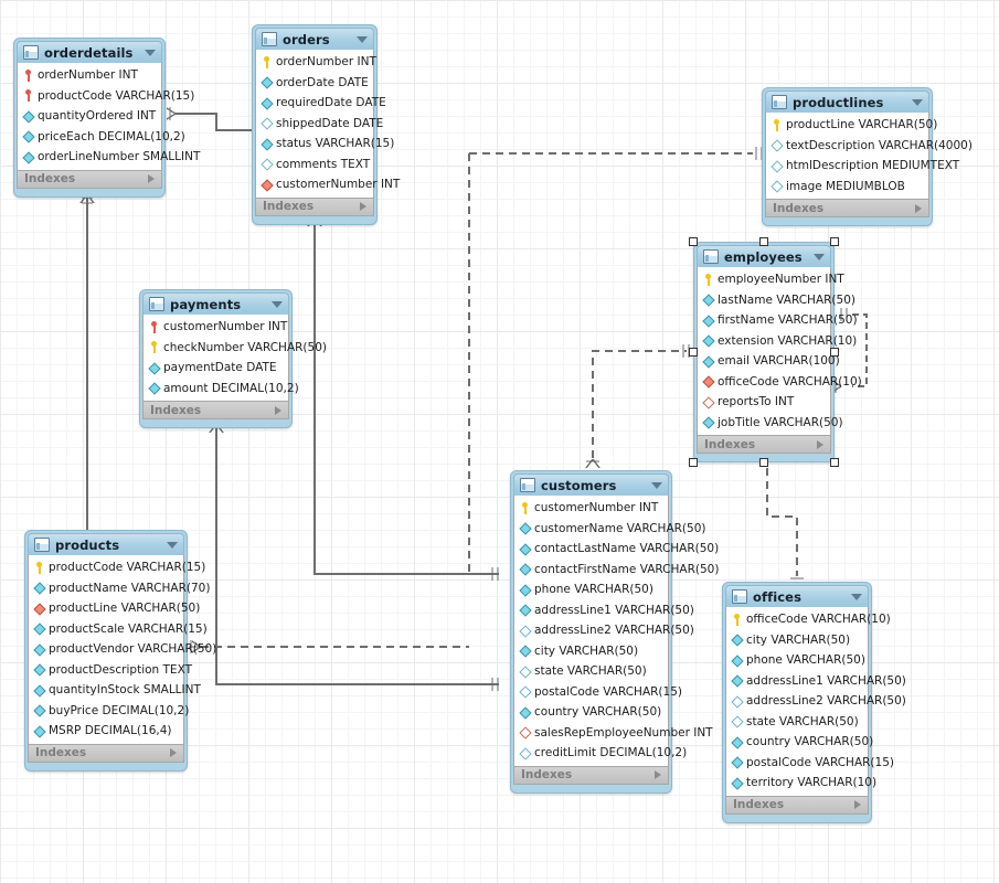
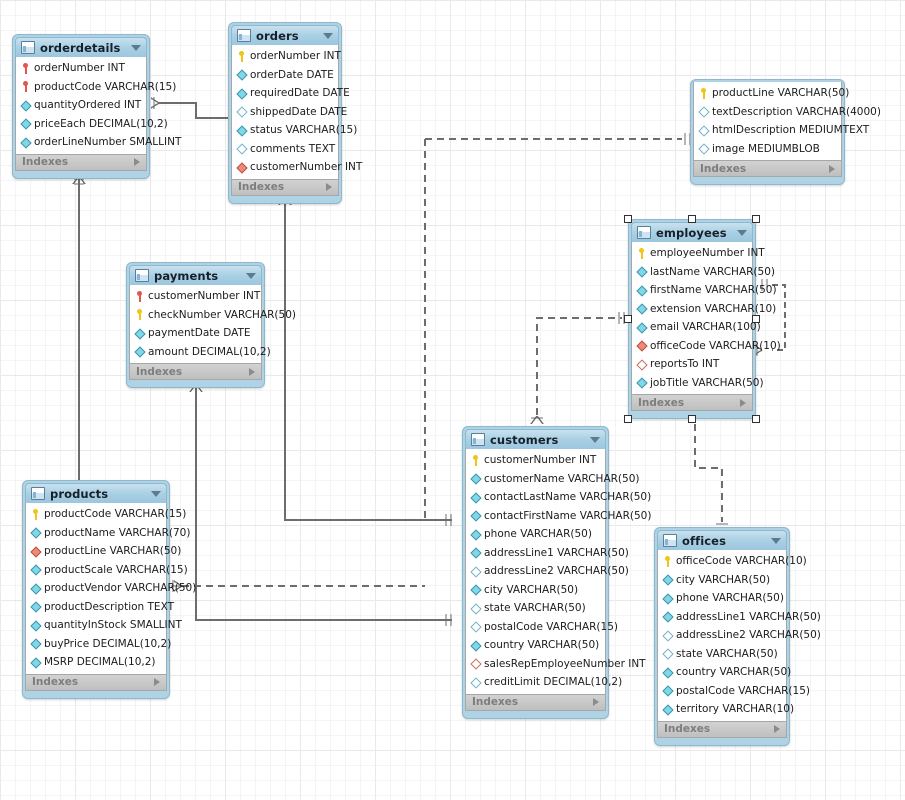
  orderdetails
  orderNumber INT
  productCode VARCHAR(15)
  quantityOrdered INT
  priceEach DECIMAL(10,2)
  orderLineNumber SMALLINT
  Indexes
  orders
  orderNumber INT
  orderDate DATE
  requiredDate DATE
  shippedDate DATE
  status VARCHAR(15)
  comments TEXT
  customerNumber INT
  Indexes
- productlines
  productLine VARCHAR(50)
  textDescription VARCHAR(4000)
  htmlDescription MEDIUMTEXT
  image MEDIUMBLOB
  Indexes
  employees
  employeeNumber INT
  lastName VARCHAR(50)
  firstName VARCHAR(50)
  extension VARCHAR(10)
  email VARCHAR(100)
  officeCode VARCHAR(10)
  reportsTo INT
  jobTitle VARCHAR(50)
  Indexes
  payments
  customerNumber INT
  checkNumber VARCHAR(50)
  paymentDate DATE
  amount DECIMAL(10,2)
  Indexes
  customers
  customerNumber INT
  customerName VARCHAR(50)
  contactLastName VARCHAR(50)
  contactFirstName VARCHAR(50)
  phone VARCHAR(50)
  addressLine1 VARCHAR(50)
  addressLine2 VARCHAR(50)
  city VARCHAR(50)
  state VARCHAR(50)
  postalCode VARCHAR(15)
  country VARCHAR(50)
  salesRepEmployeeNumber INT
  creditLimit DECIMAL(10,2)
  Indexes
  products
  productCode VARCHAR(15)
  productName VARCHAR(70)
  productLine VARCHAR(50)
  productScale VARCHAR(15)
  productVendor VARCHAR(50)
  productDescription TEXT
  quantityInStock SMALLINT
  buyPrice DECIMAL(10,2)
- MSRP DECIMAL(16,4)
+ MSRP DECIMAL(10,2)
  Indexes
  offices
  officeCode VARCHAR(10)
  city VARCHAR(50)
  phone VARCHAR(50)
  addressLine1 VARCHAR(50)
  addressLine2 VARCHAR(50)
  state VARCHAR(50)
  country VARCHAR(50)
  postalCode VARCHAR(15)
  territory VARCHAR(10)
  Indexes
